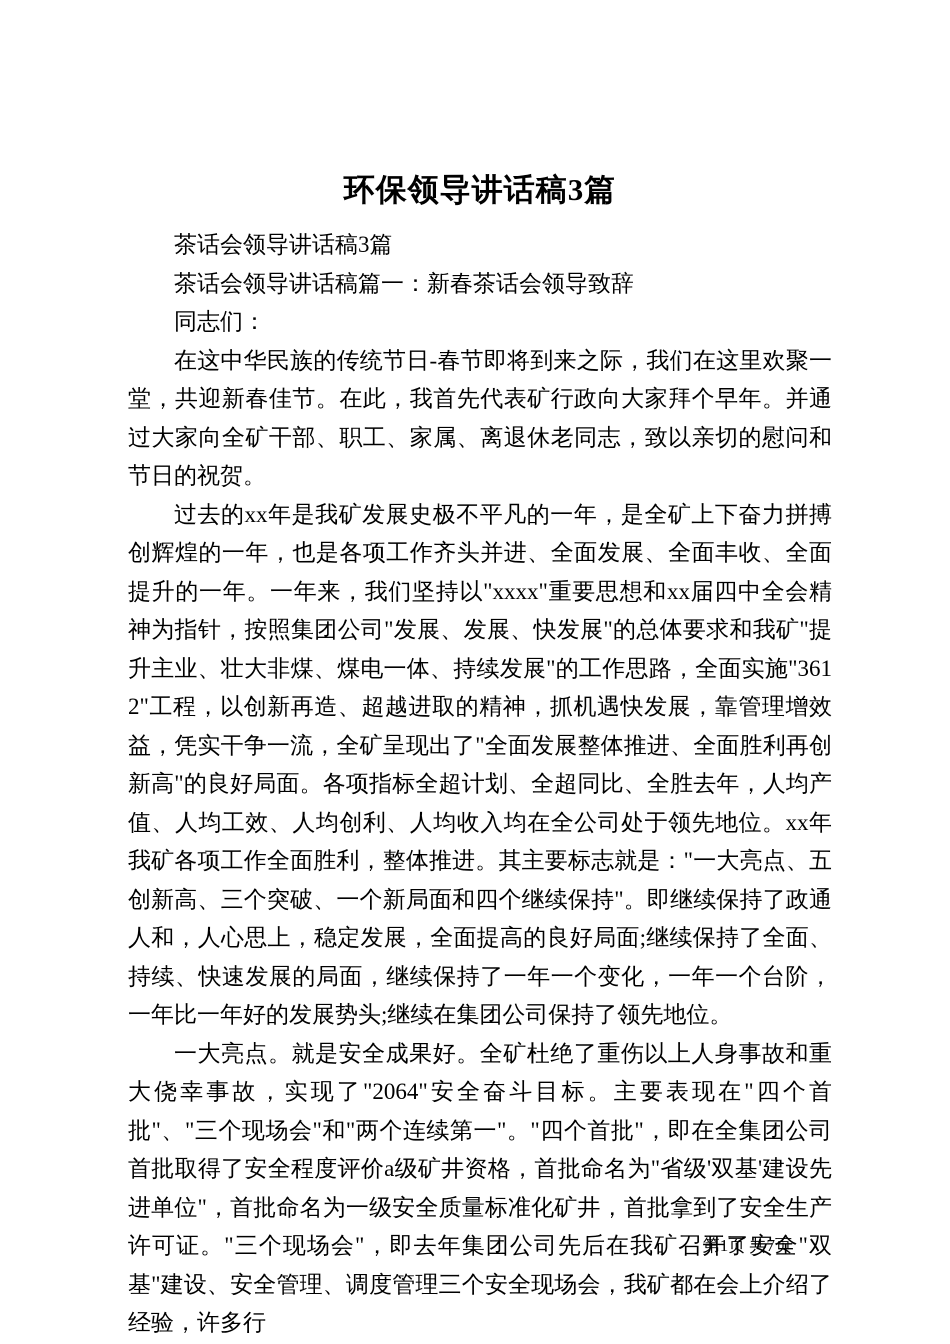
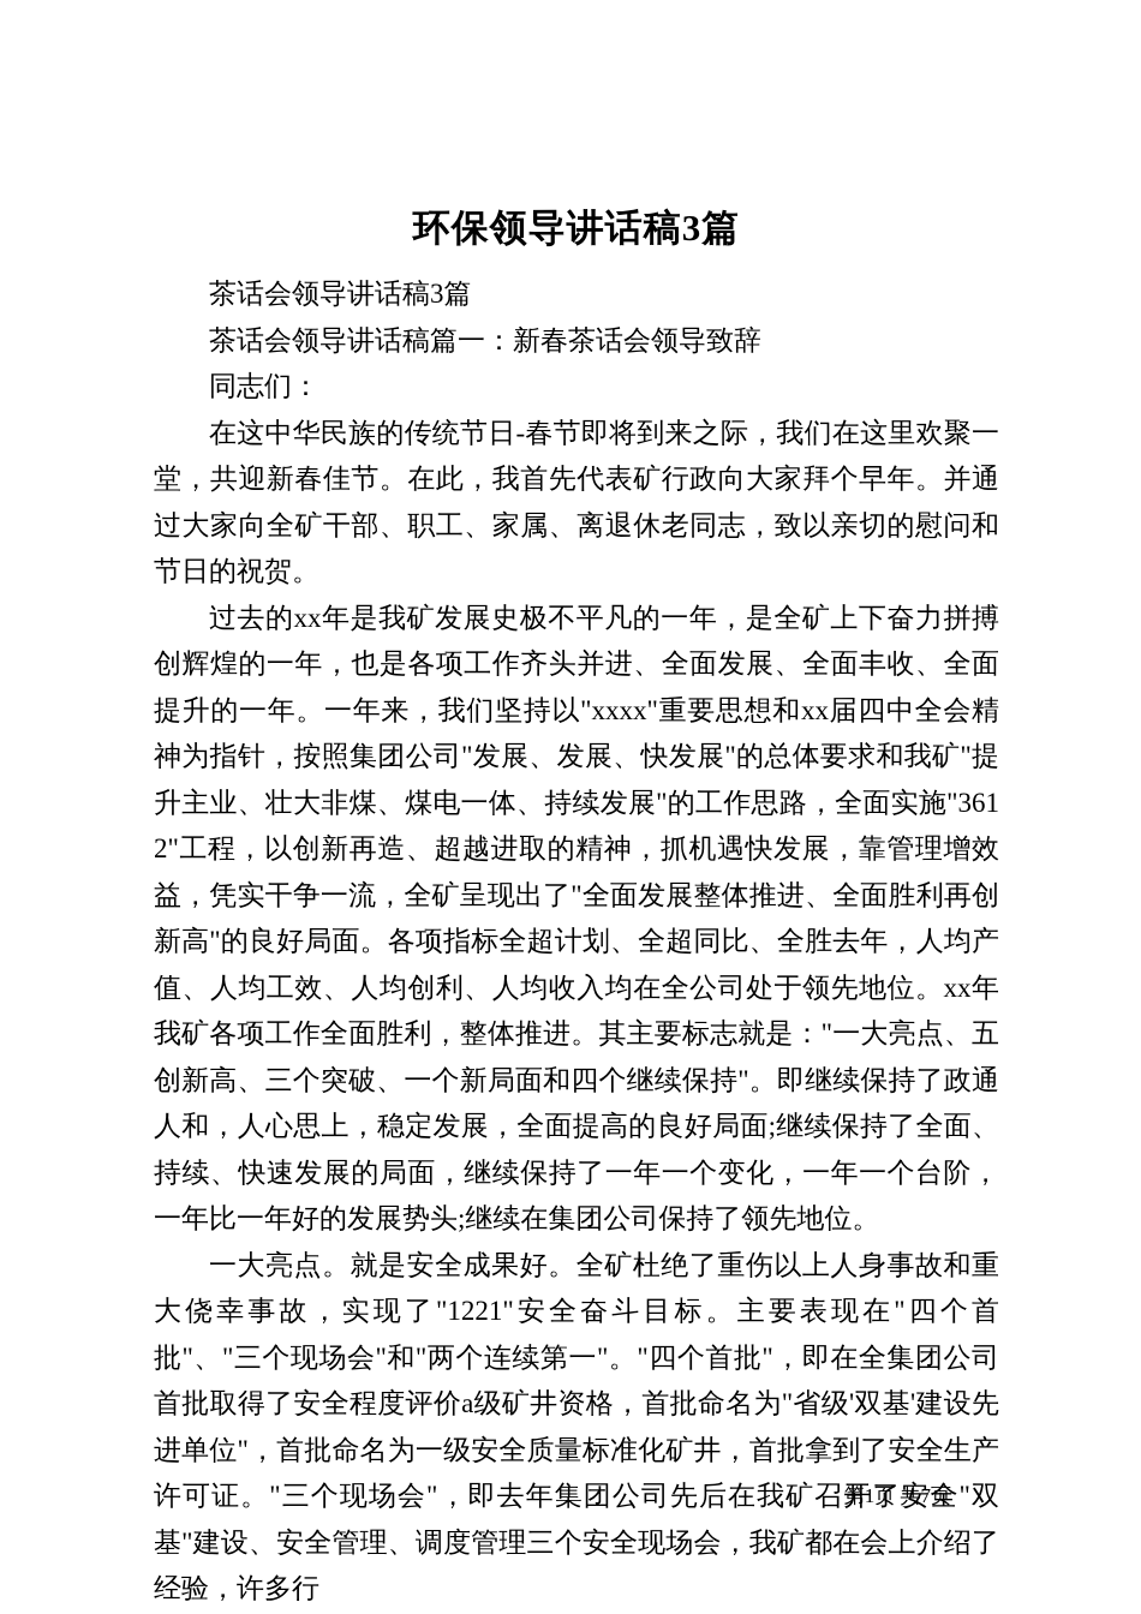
  环保领导讲话稿3篇
  茶话会领导讲话稿3篇
  茶话会领导讲话稿篇一：新春茶话会领导致辞
  同志们：
  在这中华民族的传统节日-春节即将到来之际，我们在这里欢聚一堂，共迎新春佳节。在此，我首先代表矿行政向大家拜个早年。并通过大家向全矿干部、职工、家属、离退休老同志，致以亲切的慰问和节日的祝贺。
  过去的xx年是我矿发展史极不平凡的一年，是全矿上下奋力拼搏创辉煌的一年，也是各项工作齐头并进、全面发展、全面丰收、全面提升的一年。一年来，我们坚持以"xxxx"重要思想和xx届四中全会精神为指针，按照集团公司"发展、发展、快发展"的总体要求和我矿"提升主业、壮大非煤、煤电一体、持续发展"的工作思路，全面实施"3612"工程，以创新再造、超越进取的精神，抓机遇快发展，靠管理增效益，凭实干争一流，全矿呈现出了"全面发展整体推进、全面胜利再创新高"的良好局面。各项指标全超计划、全超同比、全胜去年，人均产值、人均工效、人均创利、人均收入均在全公司处于领先地位。xx年我矿各项工作全面胜利，整体推进。其主要标志就是："一大亮点、五创新高、三个突破、一个新局面和四个继续保持"。即继续保持了政通人和，人心思上，稳定发展，全面提高的良好局面;继续保持了全面、持续、快速发展的局面，继续保持了一年一个变化，一年一个台阶，一年比一年好的发展势头;继续在集团公司保持了领先地位。
- 一大亮点。就是安全成果好。全矿杜绝了重伤以上人身事故和重大侥幸事故，实现了"2064"安全奋斗目标。主要表现在"四个首批"、"三个现场会"和"两个连续第一"。"四个首批"，即在全集团公司首批取得了安全程度评价a级矿井资格，首批命名为"省级'双基'建设先进单位"，首批命名为一级安全质量标准化矿井，首批拿到了安全生产许可证。"三个现场会"，即去年集团公司先后在我矿召开了安全"双基"建设、安全管理、调度管理三个安全现场会，我矿都在会上介绍了经验，许多行
+ 一大亮点。就是安全成果好。全矿杜绝了重伤以上人身事故和重大侥幸事故，实现了"1221"安全奋斗目标。主要表现在"四个首批"、"三个现场会"和"两个连续第一"。"四个首批"，即在全集团公司首批取得了安全程度评价a级矿井资格，首批命名为"省级'双基'建设先进单位"，首批命名为一级安全质量标准化矿井，首批拿到了安全生产许可证。"三个现场会"，即去年集团公司先后在我矿召开了安全"双基"建设、安全管理、调度管理三个安全现场会，我矿都在会上介绍了经验，许多行
  第1页 共7页
